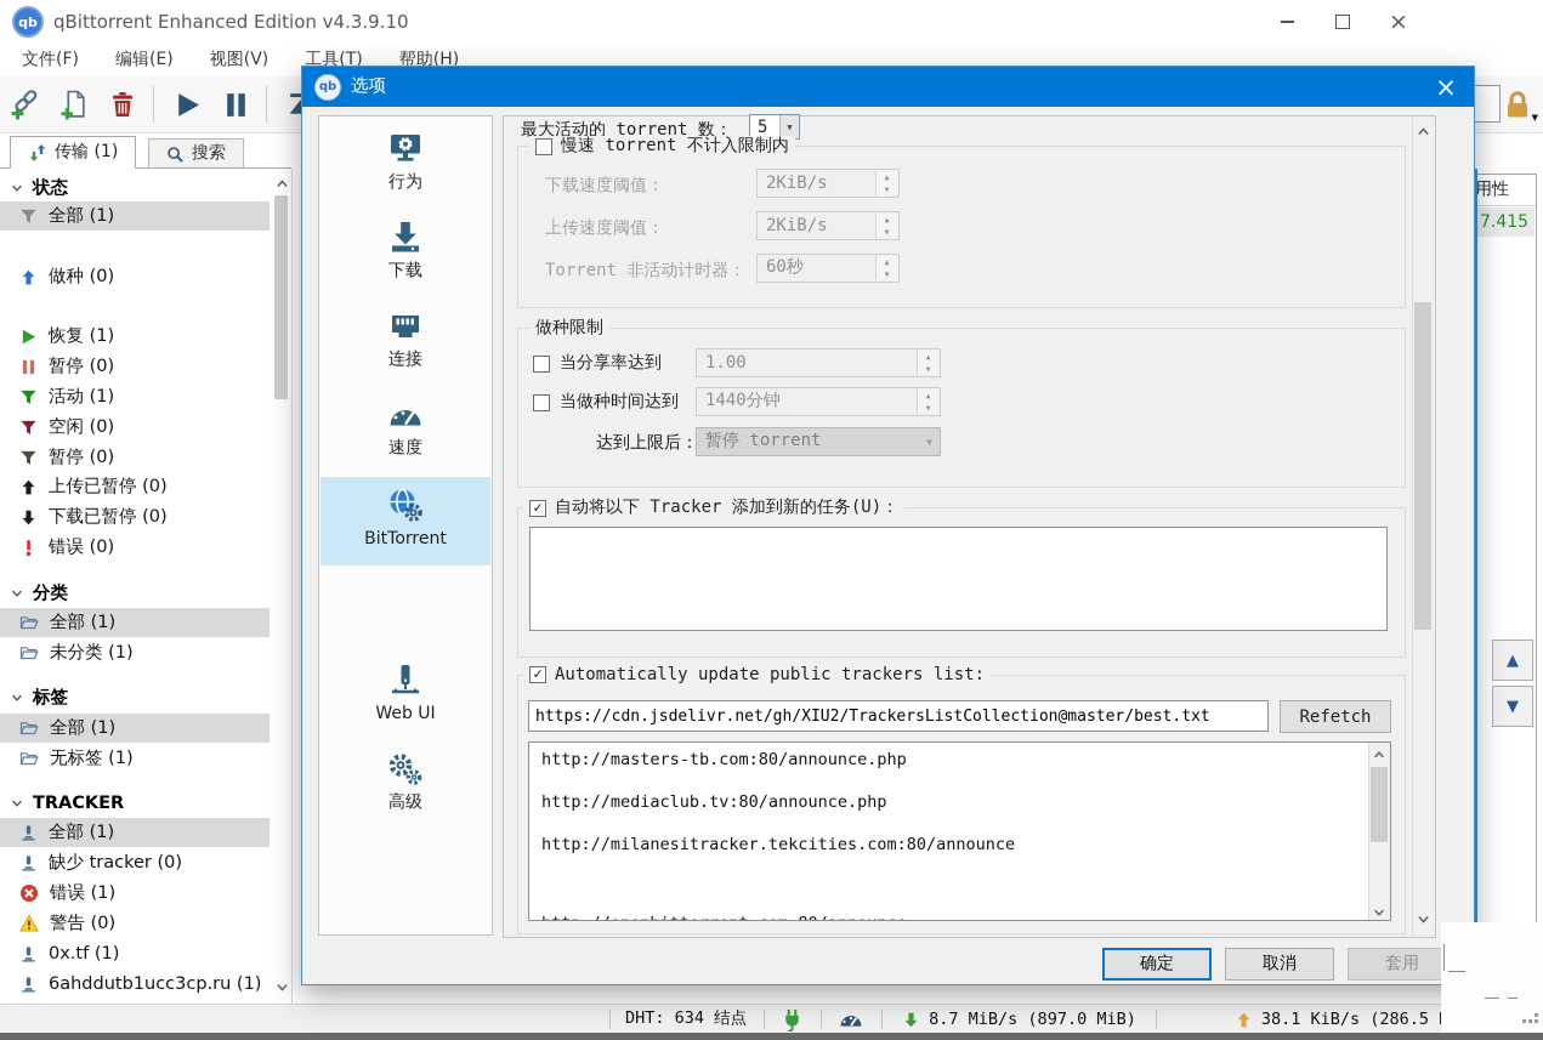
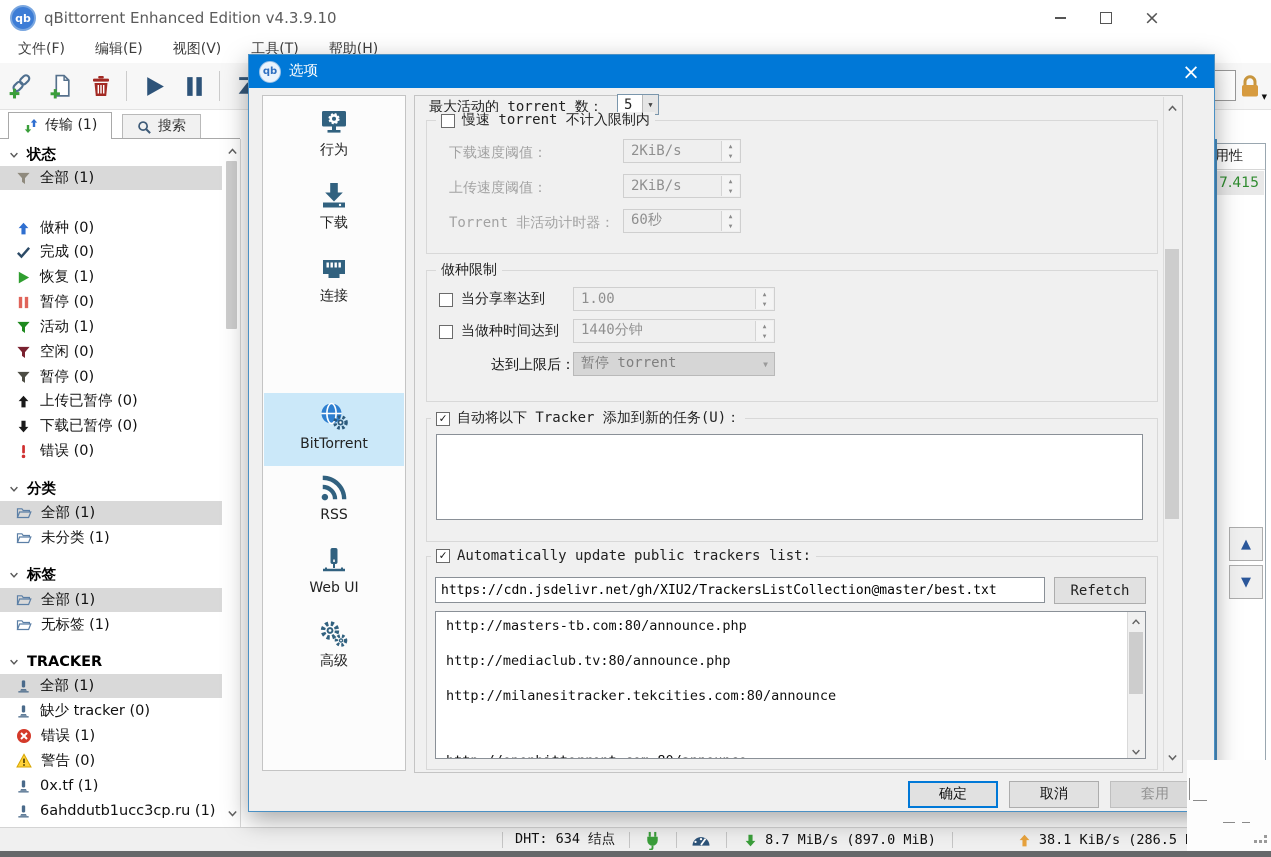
  qb
  qBittorrent Enhanced Edition v4.3.9.10
  ×
  文件(F)
  编辑(E)
  视图(V)
  工具(T)
  帮助(H)
  ▼
  传输 (1)
  搜索
  状态
  全部 (1)
  做种 (0)
+ 完成 (0)
  恢复 (1)
  暂停 (0)
  活动 (1)
  空闲 (0)
  暂停 (0)
  上传已暂停 (0)
  下载已暂停 (0)
  错误 (0)
  分类
  全部 (1)
  未分类 (1)
  标签
  全部 (1)
  无标签 (1)
  TRACKER
  全部 (1)
  缺少 tracker (0)
  错误 (1)
  警告 (0)
  0x.tf (1)
  6ahddutb1ucc3cp.ru (1)
  7.415
  ▲
  ▼
  DHT: 634 结点
  8.7 MiB/s (897.0 MiB)
  38.1 KiB/s (286.5
  qb
  选项
  ×
  行为
  下载
  连接
- 速度
  BitTorrent
+ RSS
  Web UI
  高级
  最大活动的 torrent 数：
  5
  ▼
  慢速 torrent 不计入限制内
  下载速度阈值：
  2KiB/s
  上传速度阈值：
  2KiB/s
  Torrent 非活动计时器：
  60秒
  做种限制
  当分享率达到
  1.00
  当做种时间达到
  1440分钟
  达到上限后：
  暂停 torrent
  ▼
  自动将以下 Tracker 添加到新的任务(U)：
  Automatically update public trackers list:
  https://cdn.jsdelivr.net/gh/XIU2/TrackersListCollection@master/best.txt
  Refetch
  http://masters-tb.com:80/announce.php
  http://mediaclub.tv:80/announce.php
  http://milanesitracker.tekcities.com:80/announce
  确定
  取消
  套用
